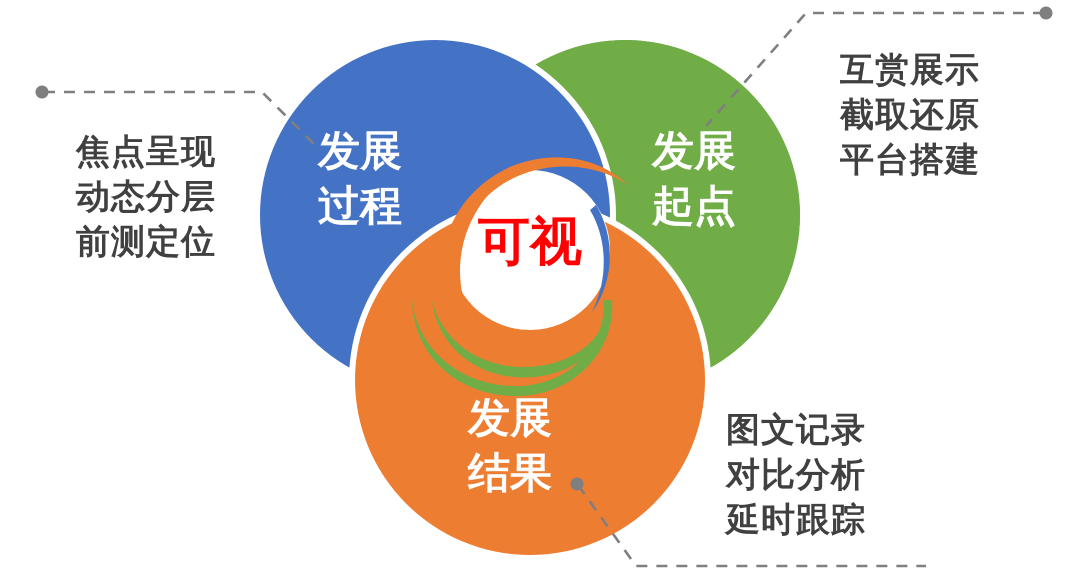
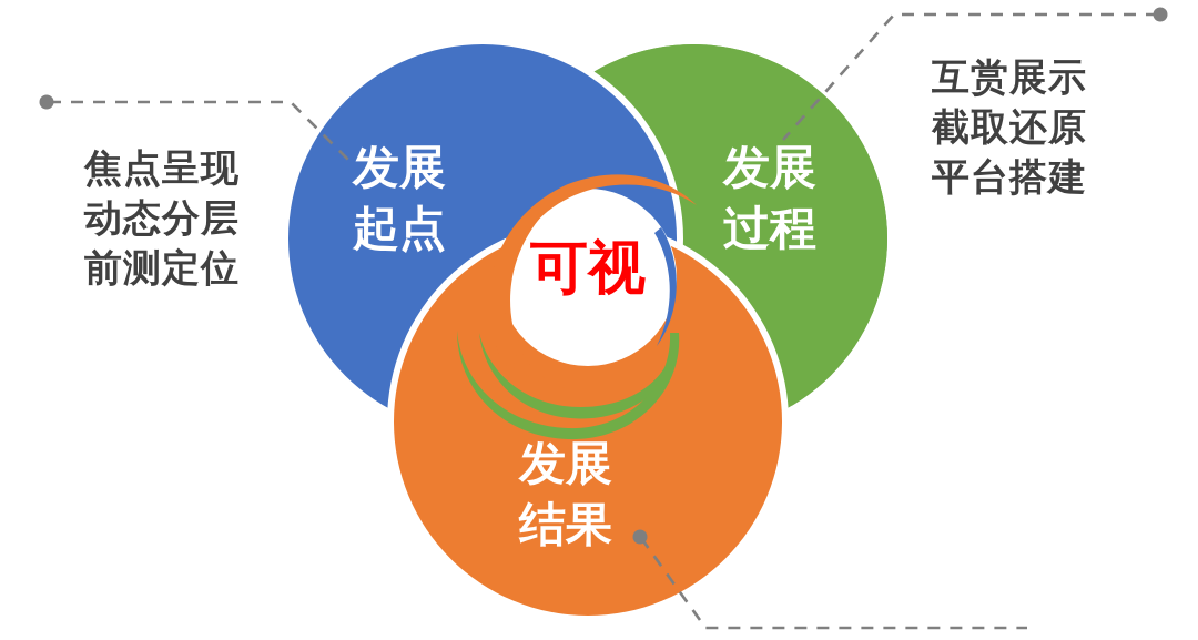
  发展
- 过程
+ 起点
  发展
- 起点
+ 过程
  发展
  结果
  可视
  焦点呈现
  动态分层
  前测定位
  互赏展示
  截取还原
  平台搭建
- 图文记录
- 对比分析
- 延时跟踪
